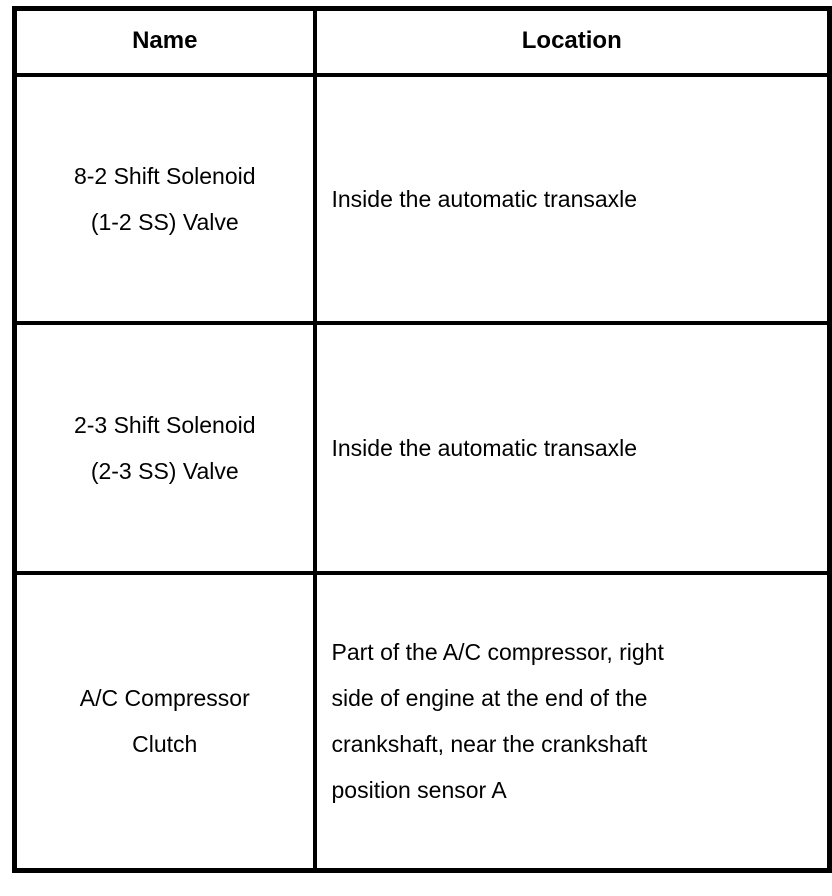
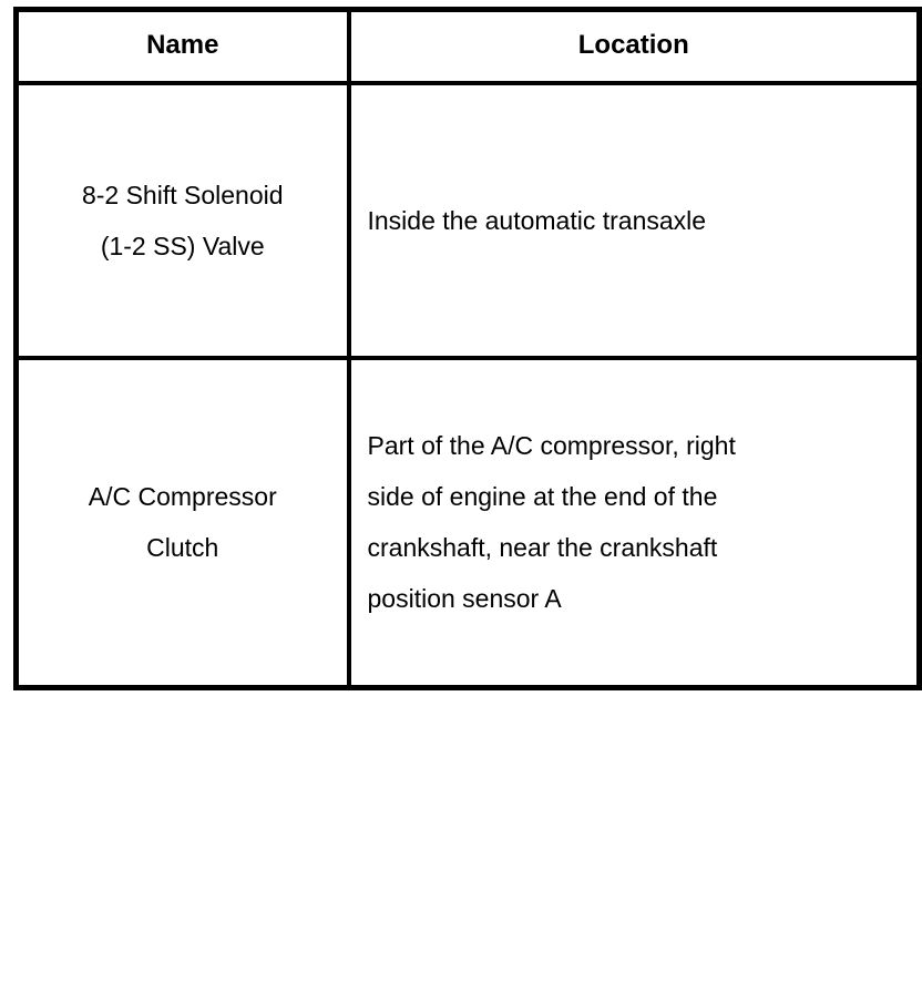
  Name	Location
  8-2 Shift Solenoid (1-2 SS) Valve	Inside the automatic transaxle
- 2-3 Shift Solenoid (2-3 SS) Valve	Inside the automatic transaxle
  A/C Compressor Clutch	Part of the A/C compressor, right side of engine at the end of the crankshaft, near the crankshaft position sensor A
